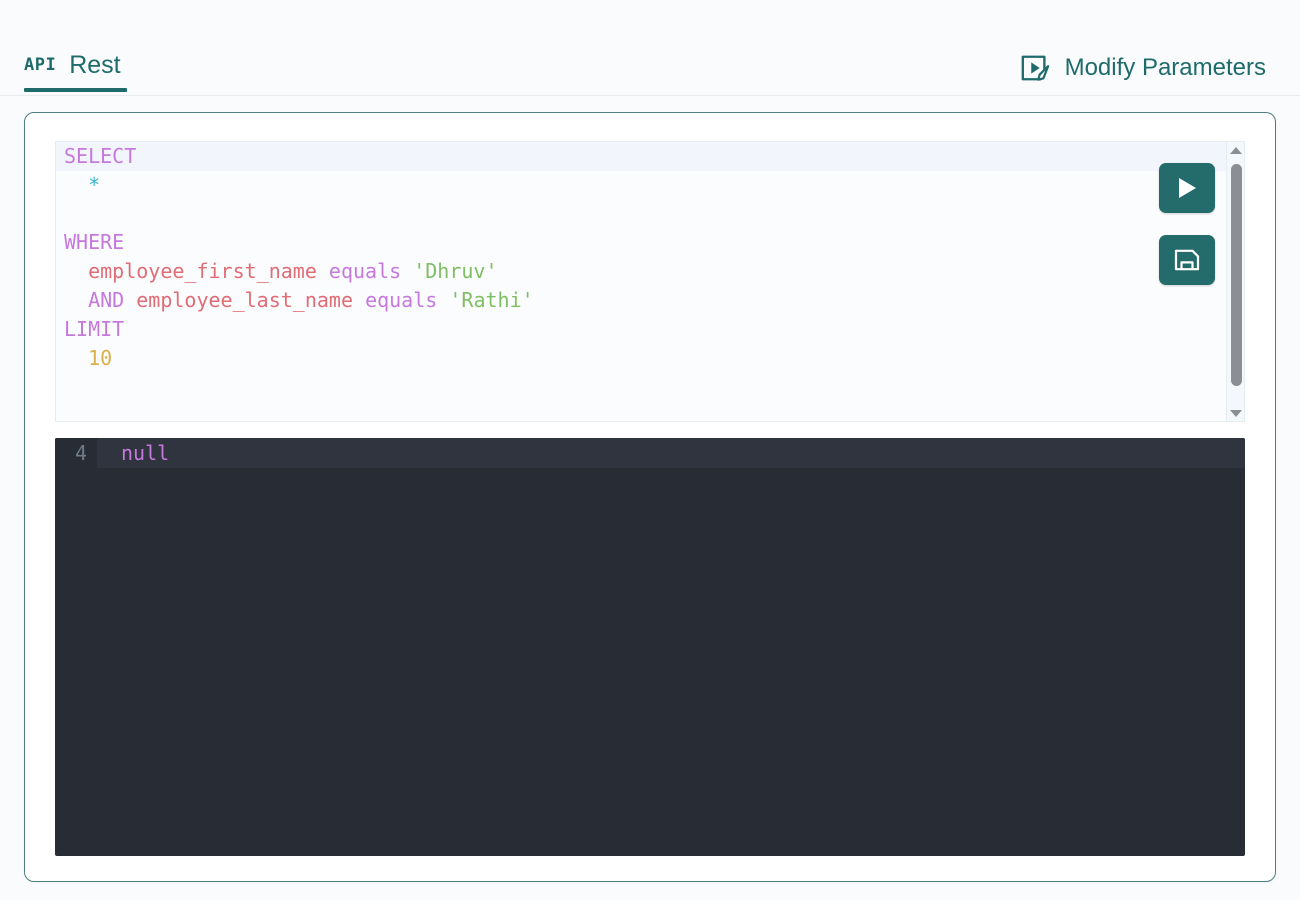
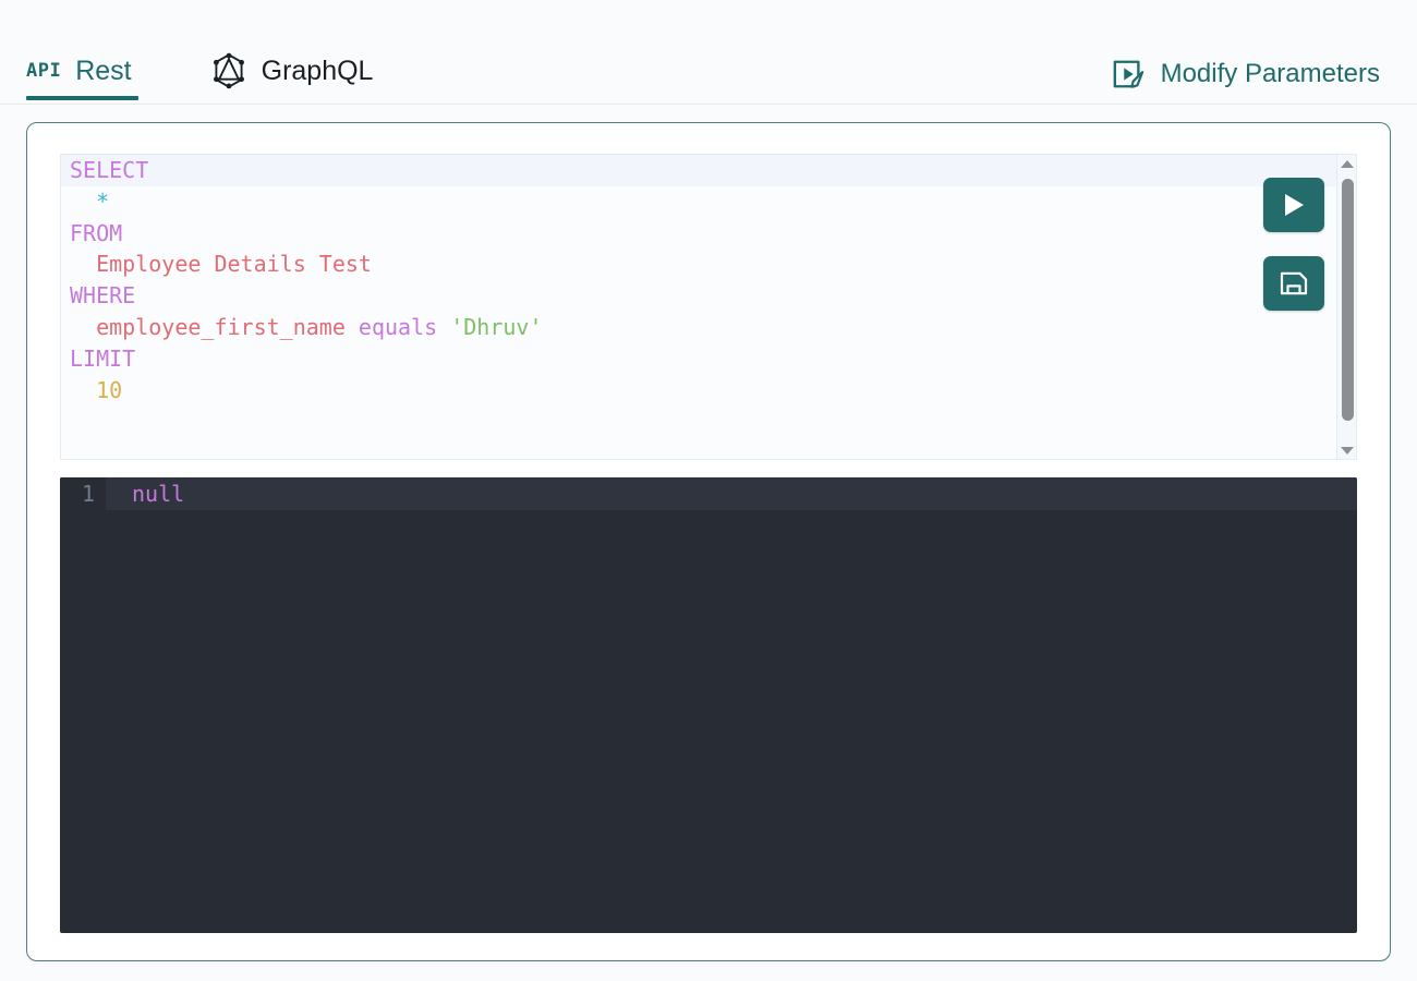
  API
  Rest
+ GraphQL
  Modify Parameters
  SELECT
  *
+ FROM
+ Employee Details Test
  WHERE
  employee_first_name equals 'Dhruv'
- AND employee_last_name equals 'Rathi'
  LIMIT
  10
- 4
+ 1
  null
